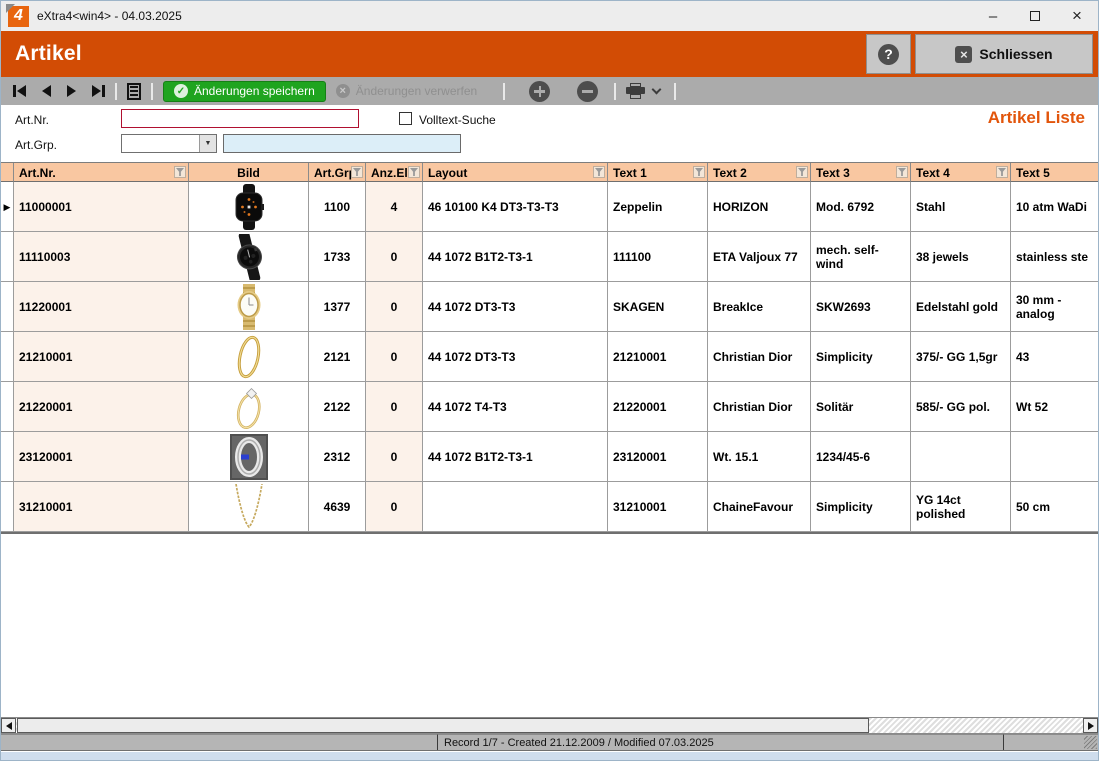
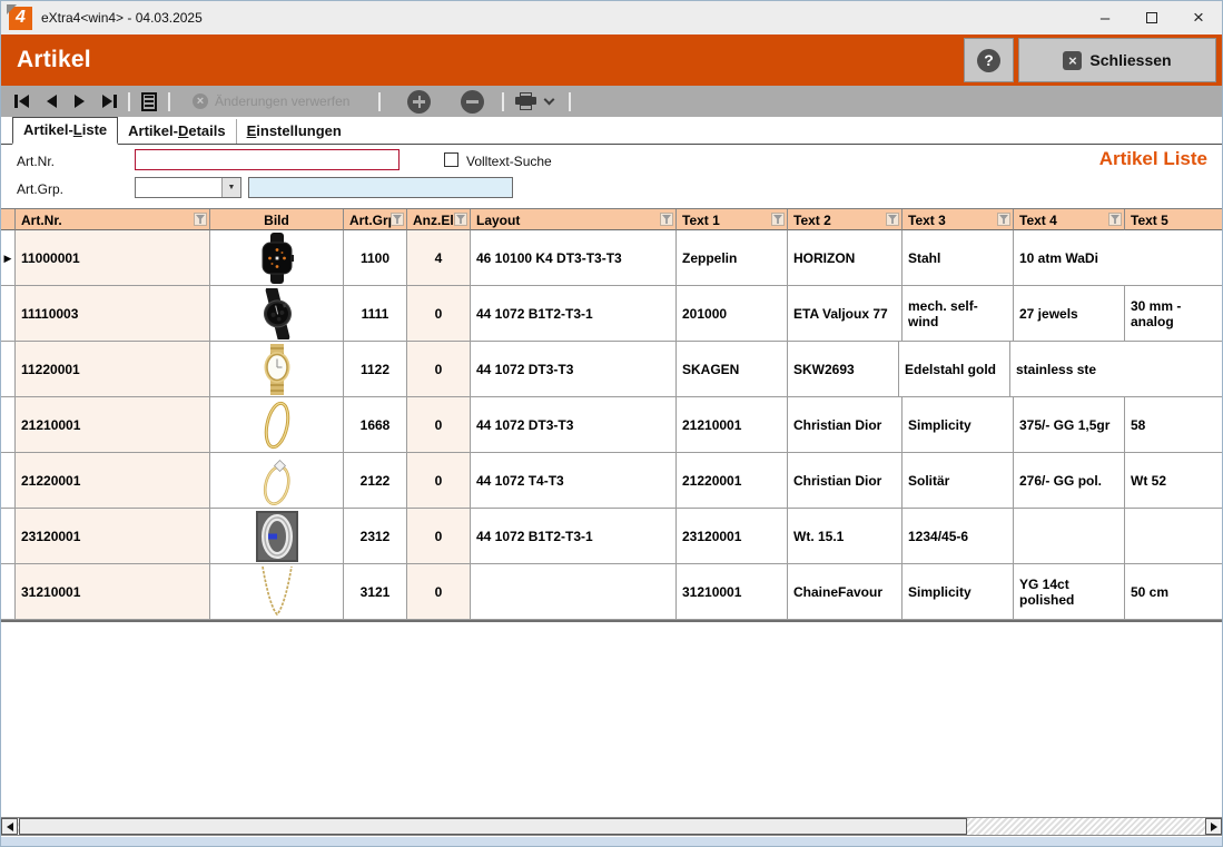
  4
  eXtra4<win4> - 04.03.2025
  –
  ×
  Artikel
  ?
  ×
  Schliessen
- ✓
- Änderungen speichern
  ×
  Änderungen verwerfen
+ Artikel-Liste
+ Artikel-Details
+ Einstellungen
  Art.Nr.
  Volltext-Suche
  Art.Grp.
  Artikel Liste
  Art.Nr.
  Bild
  Art.Gr
  Anz.El
  Layout
  Text 1
  Text 2
  Text 3
  Text 4
  Text 5
  ▶
  11000001
  1100
  4
  46 10100 K4 DT3-T3-T3
  Zeppelin
  HORIZON
- Mod. 6792
  Stahl
  10 atm WaDi
  11110003
- 1733
+ 1111
  0
  44 1072 B1T2-T3-1
- 111100
+ 201000
  ETA Valjoux 77
  mech. self-wind
- 38 jewels
+ 27 jewels
- stainless ste
+ 30 mm - analog
  11220001
- 1377
+ 1122
  0
  44 1072 DT3-T3
  SKAGEN
- BreakIce
  SKW2693
  Edelstahl gold
- 30 mm - analog
+ stainless ste
  21210001
- 2121
+ 1668
  0
  44 1072 DT3-T3
  21210001
  Christian Dior
  Simplicity
  375/- GG 1,5gr
- 43
+ 58
  21220001
  2122
  0
  44 1072 T4-T3
  21220001
  Christian Dior
  Solitär
- 585/- GG pol.
+ 276/- GG pol.
  Wt 52
  23120001
  2312
  0
  44 1072 B1T2-T3-1
  23120001
  Wt. 15.1
  1234/45-6
  31210001
- 4639
+ 3121
  0
  31210001
  ChaineFavour
  Simplicity
  YG 14ct polished
  50 cm
- Record 1/7 - Created 21.12.2009 / Modified 07.03.2025
